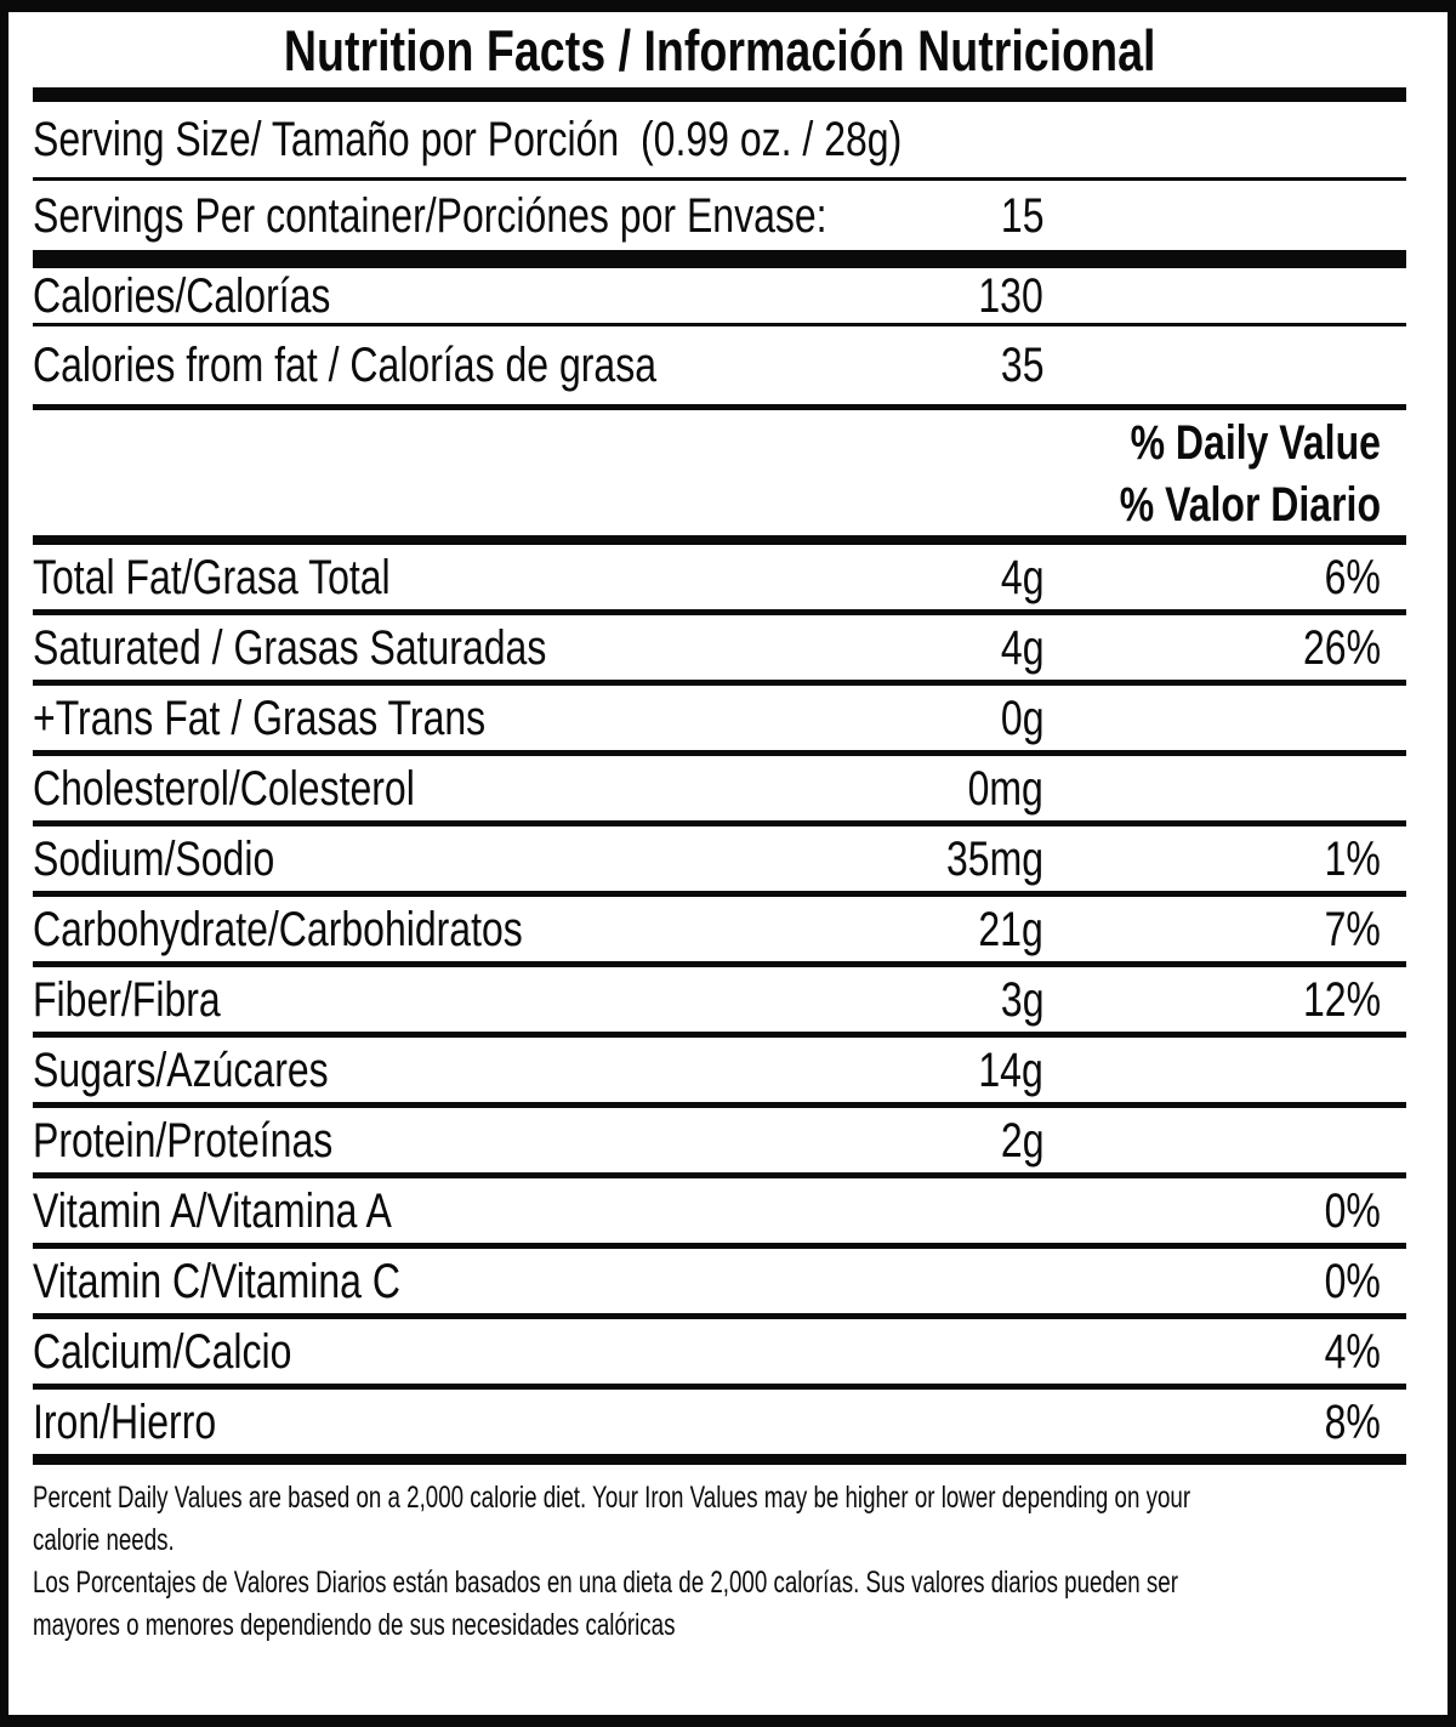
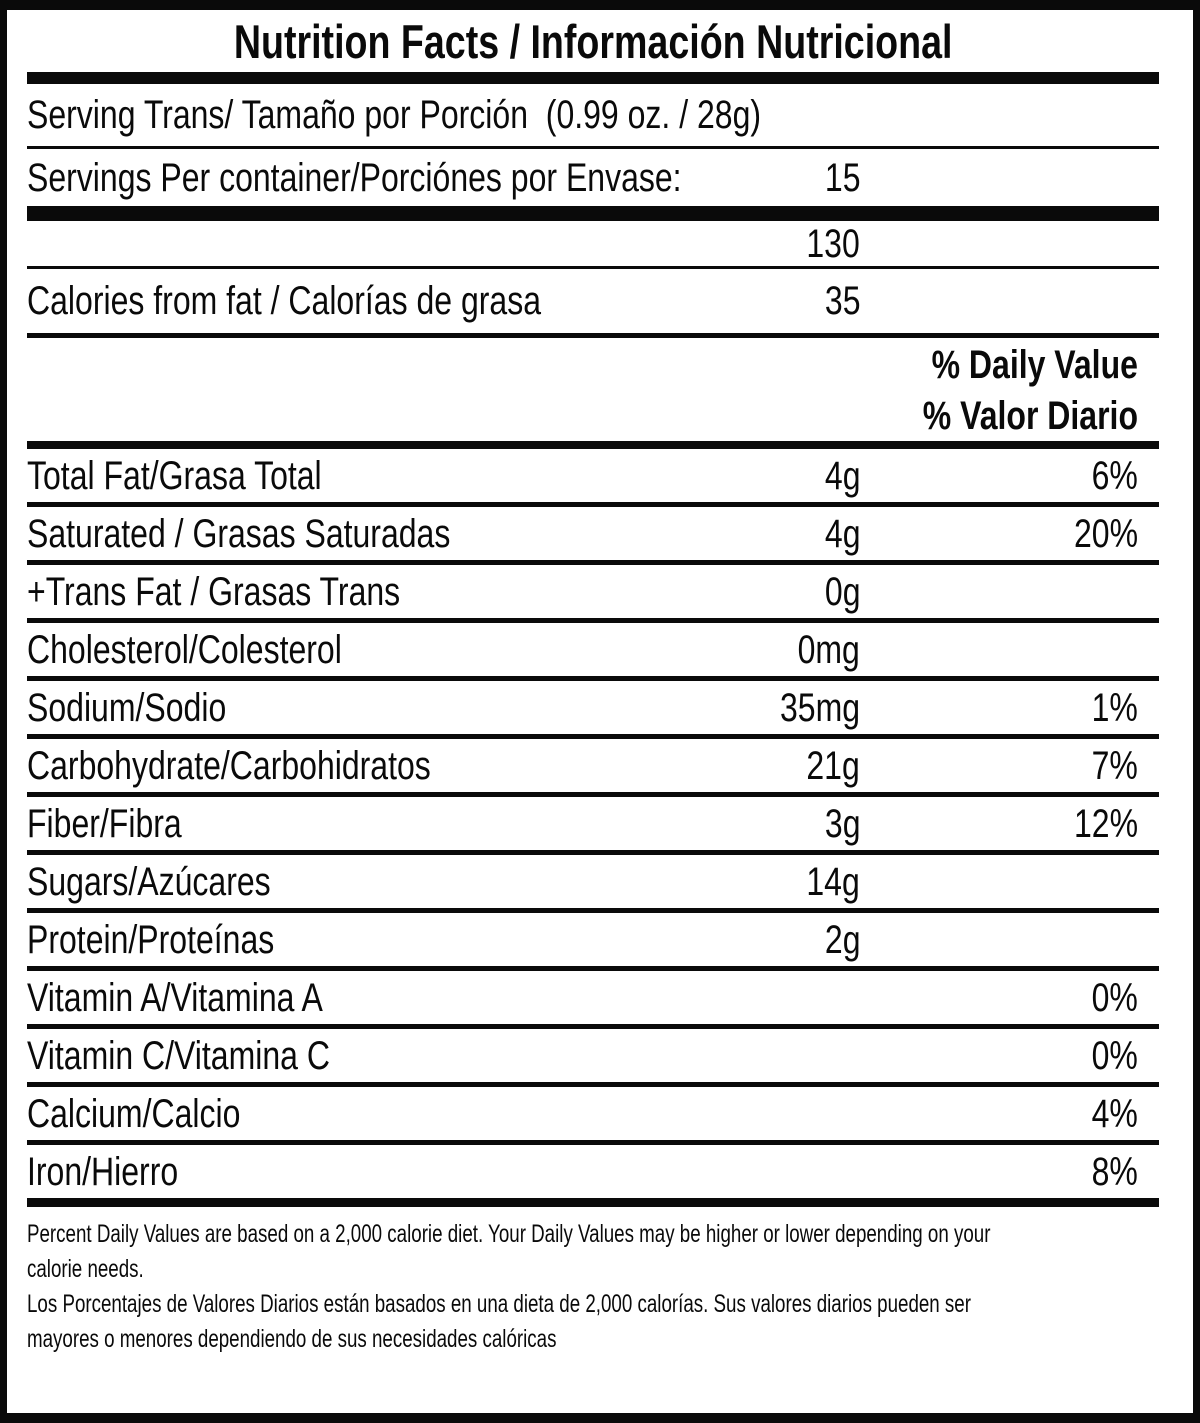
  Nutrition Facts / Información Nutricional
- Serving Size/ Tamaño por Porción (0.99 oz. / 28g)
+ Serving Trans/ Tamaño por Porción (0.99 oz. / 28g)
  Servings Per container/Porciónes por Envase:
  15
- Calories/Calorías
  130
  Calories from fat / Calorías de grasa
  35
  % Daily Value
  % Valor Diario
  Total Fat/Grasa Total
  4g
  6%
  Saturated / Grasas Saturadas
  4g
- 26%
+ 20%
  +Trans Fat / Grasas Trans
  0g
  Cholesterol/Colesterol
  0mg
  Sodium/Sodio
  35mg
  1%
  Carbohydrate/Carbohidratos
  21g
  7%
  Fiber/Fibra
  3g
  12%
  Sugars/Azúcares
  14g
  Protein/Proteínas
  2g
  Vitamin A/Vitamina A
  0%
  Vitamin C/Vitamina C
  0%
  Calcium/Calcio
  4%
  Iron/Hierro
  8%
- Percent Daily Values are based on a 2,000 calorie diet. Your Iron Values may be higher or lower depending on your
+ Percent Daily Values are based on a 2,000 calorie diet. Your Daily Values may be higher or lower depending on your
  calorie needs.
  Los Porcentajes de Valores Diarios están basados en una dieta de 2,000 calorías. Sus valores diarios pueden ser
  mayores o menores dependiendo de sus necesidades calóricas
